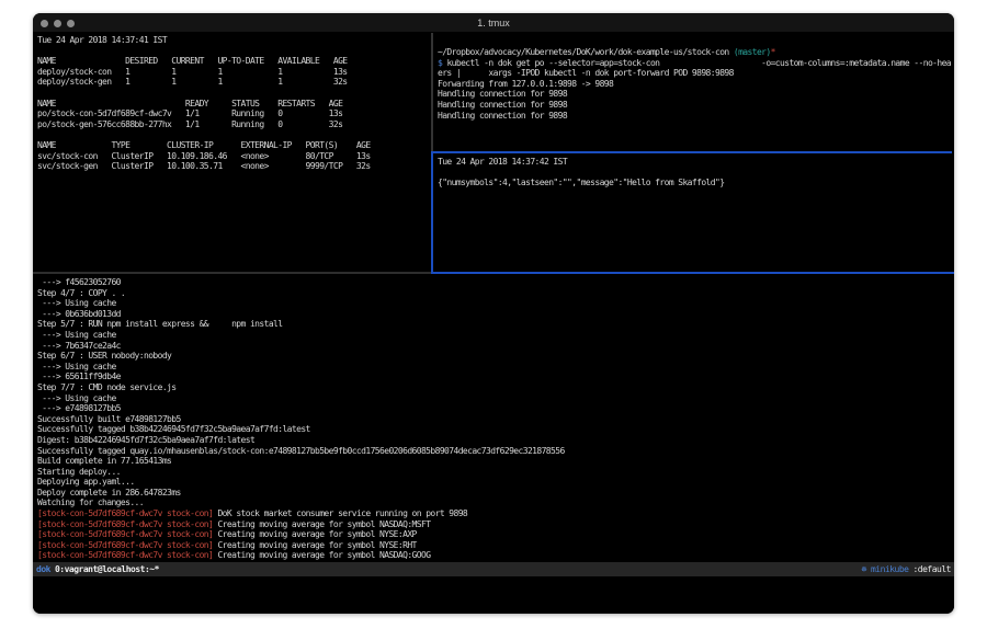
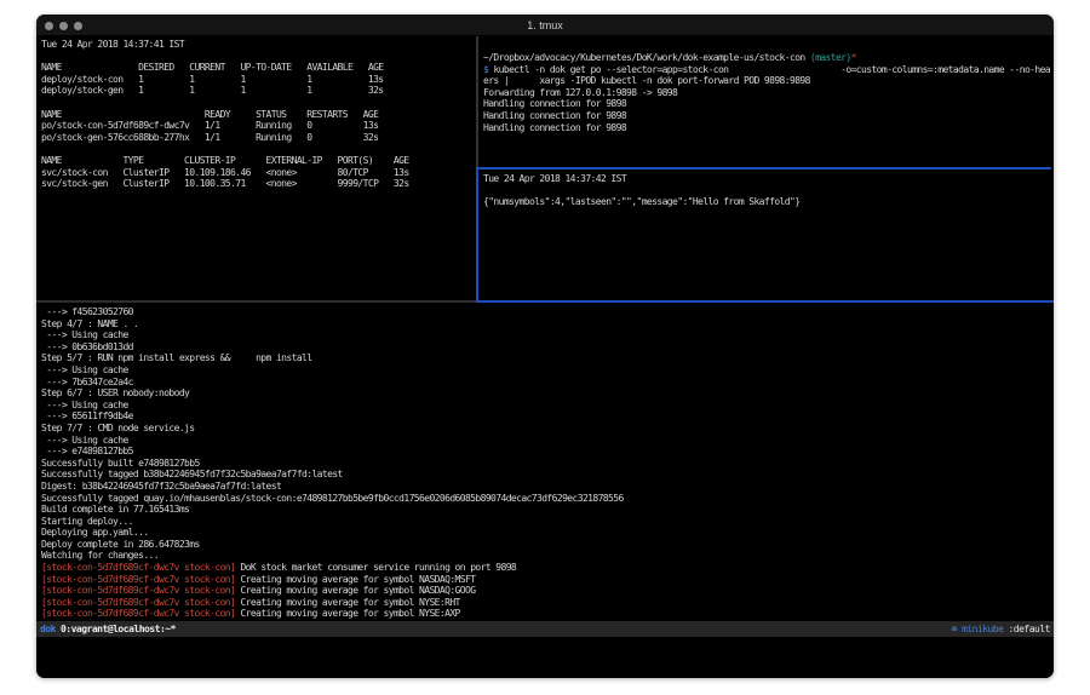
  1. tmux
  Tue 24 Apr 2018 14:37:41 IST
  NAME DESIRED CURRENT UP-TO-DATE AVAILABLE AGE
  deploy/stock-con 1 1 1 1 13s
  deploy/stock-gen 1 1 1 1 32s
  NAME READY STATUS RESTARTS AGE
  po/stock-con-5d7df689cf-dwc7v 1/1 Running 0 13s
  po/stock-gen-576cc688bb-277hx 1/1 Running 0 32s
  NAME TYPE CLUSTER-IP EXTERNAL-IP PORT(S) AGE
  svc/stock-con ClusterIP 10.109.186.46 <none> 80/TCP 13s
  svc/stock-gen ClusterIP 10.100.35.71 <none> 9999/TCP 32s
  ~/Dropbox/advocacy/Kubernetes/DoK/work/dok-example-us/stock-con (master)*
  $ kubectl -n dok get po --selector=app=stock-con -o=custom-columns=:metadata.name --no-hea
  ers | xargs -IPOD kubectl -n dok port-forward POD 9898:9898
  Forwarding from 127.0.0.1:9898 -> 9898
  Handling connection for 9898
  Handling connection for 9898
  Handling connection for 9898
  Tue 24 Apr 2018 14:37:42 IST
  {"numsymbols":4,"lastseen":"","message":"Hello from Skaffold"}
  ---> f45623052760
- Step 4/7 : COPY . .
+ Step 4/7 : NAME . .
  ---> Using cache
  ---> 0b636bd013dd
  Step 5/7 : RUN npm install express && npm install
  ---> Using cache
  ---> 7b6347ce2a4c
  Step 6/7 : USER nobody:nobody
  ---> Using cache
  ---> 65611ff9db4e
  Step 7/7 : CMD node service.js
  ---> Using cache
  ---> e74898127bb5
  Successfully built e74898127bb5
  Successfully tagged b38b42246945fd7f32c5ba9aea7af7fd:latest
  Digest: b38b42246945fd7f32c5ba9aea7af7fd:latest
  Successfully tagged quay.io/mhausenblas/stock-con:e74898127bb5be9fb0ccd1756e0206d6085b89074decac73df629ec321878556
  Build complete in 77.165413ms
  Starting deploy...
  Deploying app.yaml...
  Deploy complete in 286.647823ms
  Watching for changes...
  [stock-con-5d7df689cf-dwc7v stock-con] DoK stock market consumer service running on port 9898
  [stock-con-5d7df689cf-dwc7v stock-con] Creating moving average for symbol NASDAQ:MSFT
- [stock-con-5d7df689cf-dwc7v stock-con] Creating moving average for symbol NYSE:AXP
+ [stock-con-5d7df689cf-dwc7v stock-con] Creating moving average for symbol NASDAQ:GOOG
  [stock-con-5d7df689cf-dwc7v stock-con] Creating moving average for symbol NYSE:RHT
- [stock-con-5d7df689cf-dwc7v stock-con] Creating moving average for symbol NASDAQ:GOOG
+ [stock-con-5d7df689cf-dwc7v stock-con] Creating moving average for symbol NYSE:AXP
  dok
  0:vagrant@localhost:~*
  ☸
  minikube
  :default
